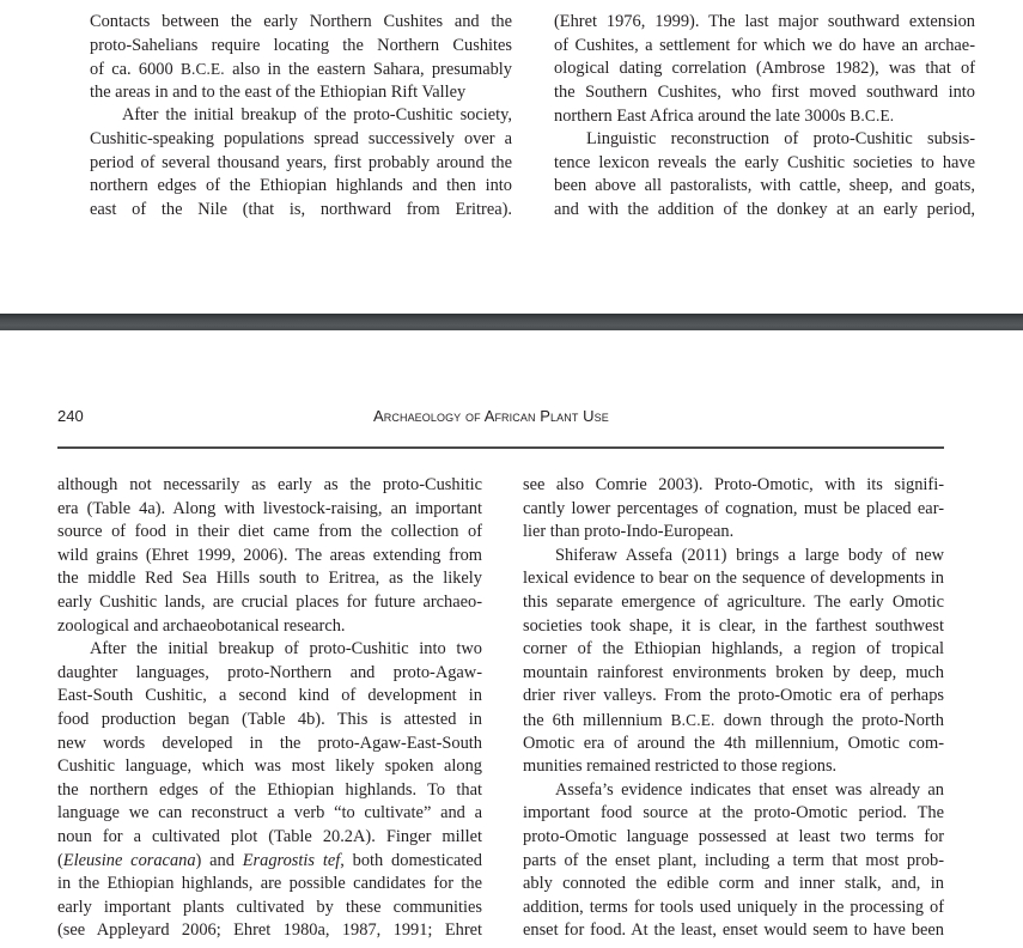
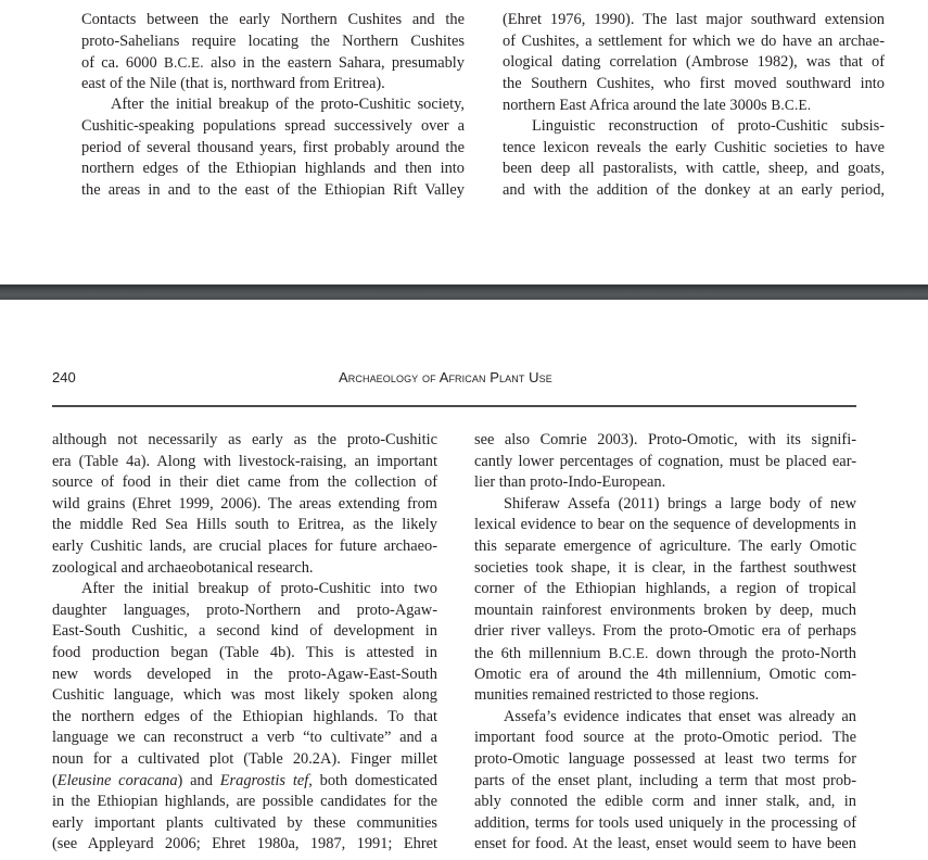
  Contacts between the early Northern Cushites and the
  proto-Sahelians require locating the Northern Cushites
  of ca. 6000 B.C.E. also in the eastern Sahara, presumably
- the areas in and to the east of the Ethiopian Rift Valley
+ east of the Nile (that is, northward from Eritrea).
  After the initial breakup of the proto-Cushitic society,
  Cushitic-speaking populations spread successively over a
  period of several thousand years, first probably around the
  northern edges of the Ethiopian highlands and then into
- east of the Nile (that is, northward from Eritrea).
+ the areas in and to the east of the Ethiopian Rift Valley
- (Ehret 1976, 1999). The last major southward extension
+ (Ehret 1976, 1990). The last major southward extension
  of Cushites, a settlement for which we do have an archae-
  ological dating correlation (Ambrose 1982), was that of
  the Southern Cushites, who first moved southward into
  northern East Africa around the late 3000s B.C.E.
  Linguistic reconstruction of proto-Cushitic subsis-
  tence lexicon reveals the early Cushitic societies to have
- been above all pastoralists, with cattle, sheep, and goats,
+ been deep all pastoralists, with cattle, sheep, and goats,
  and with the addition of the donkey at an early period,
  240
  Archaeology of African Plant Use
  although not necessarily as early as the proto-Cushitic
  era (Table 4a). Along with livestock-raising, an important
  source of food in their diet came from the collection of
  wild grains (Ehret 1999, 2006). The areas extending from
  the middle Red Sea Hills south to Eritrea, as the likely
  early Cushitic lands, are crucial places for future archaeo-
  zoological and archaeobotanical research.
  After the initial breakup of proto-Cushitic into two
  daughter languages, proto-Northern and proto-Agaw-
  East-South Cushitic, a second kind of development in
  food production began (Table 4b). This is attested in
  new words developed in the proto-Agaw-East-South
  Cushitic language, which was most likely spoken along
  the northern edges of the Ethiopian highlands. To that
  language we can reconstruct a verb “to cultivate” and a
  noun for a cultivated plot (Table 20.2A). Finger millet
  (Eleusine coracana) and Eragrostis tef, both domesticated
  in the Ethiopian highlands, are possible candidates for the
  early important plants cultivated by these communities
  (see Appleyard 2006; Ehret 1980a, 1987, 1991; Ehret
  see also Comrie 2003). Proto-Omotic, with its signifi-
  cantly lower percentages of cognation, must be placed ear-
  lier than proto-Indo-European.
  Shiferaw Assefa (2011) brings a large body of new
  lexical evidence to bear on the sequence of developments in
  this separate emergence of agriculture. The early Omotic
  societies took shape, it is clear, in the farthest southwest
  corner of the Ethiopian highlands, a region of tropical
  mountain rainforest environments broken by deep, much
  drier river valleys. From the proto-Omotic era of perhaps
  the 6th millennium B.C.E. down through the proto-North
  Omotic era of around the 4th millennium, Omotic com-
  munities remained restricted to those regions.
  Assefa’s evidence indicates that enset was already an
  important food source at the proto-Omotic period. The
  proto-Omotic language possessed at least two terms for
  parts of the enset plant, including a term that most prob-
  ably connoted the edible corm and inner stalk, and, in
  addition, terms for tools used uniquely in the processing of
  enset for food. At the least, enset would seem to have been
